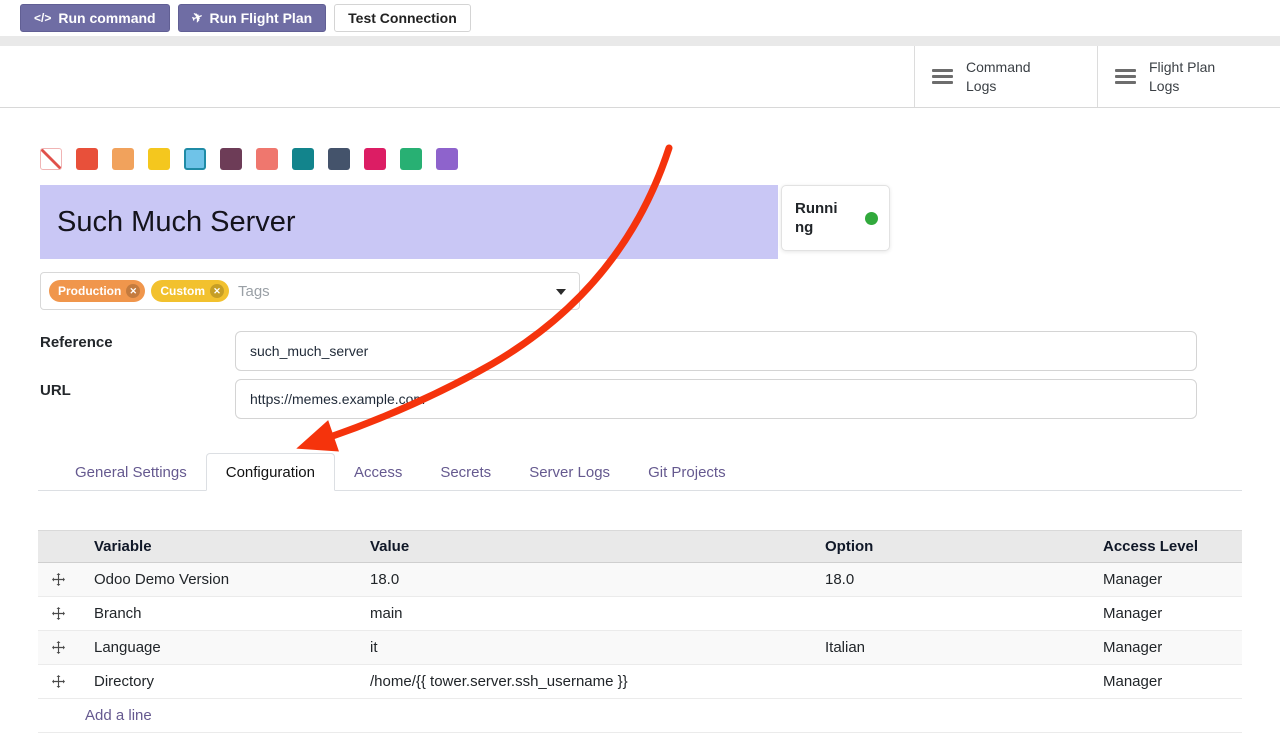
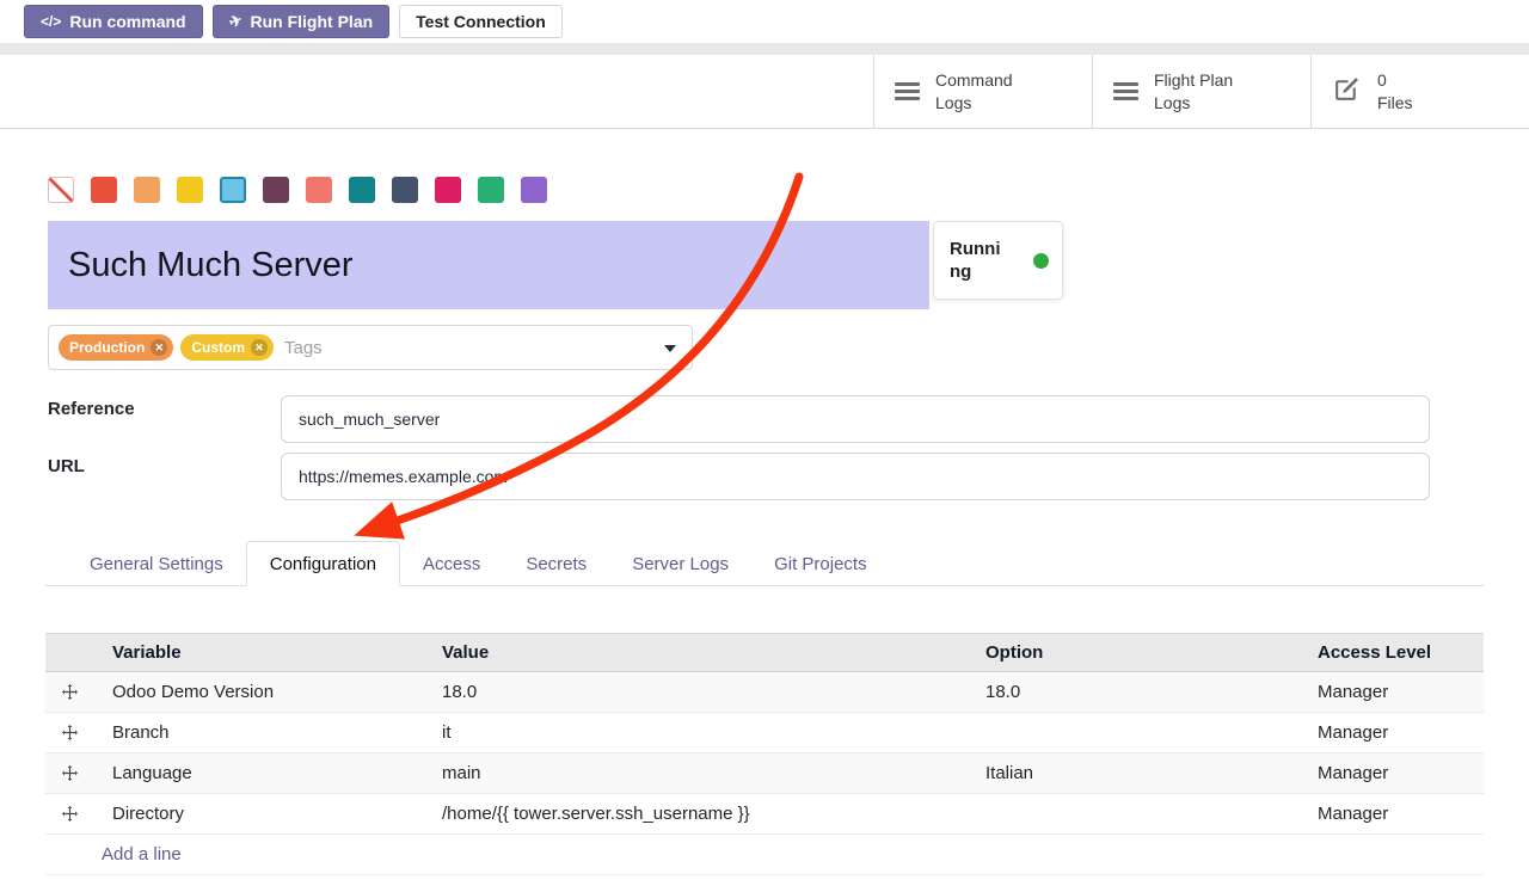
  </>
  Run command
  Run Flight Plan
  Test Connection
  Command
  Logs
  Flight Plan
  Logs
+ 0
+ Files
  Such Much Server
  Running
  Production
  ✕
  Custom
  ✕
  Tags
  Reference
  such_much_server
  URL
  https://memes.example.co
  General Settings
  Configuration
  Access
  Secrets
  Server Logs
  Git Projects
  Variable
  Value
  Option
  Access Level
  Odoo Demo Version
  18.0
  18.0
  Manager
  Branch
- main
+ it
  Manager
  Language
- it
+ main
  Italian
  Manager
  Directory
  /home/{{ tower.server.ssh_username }}
  Manager
  Add a line
